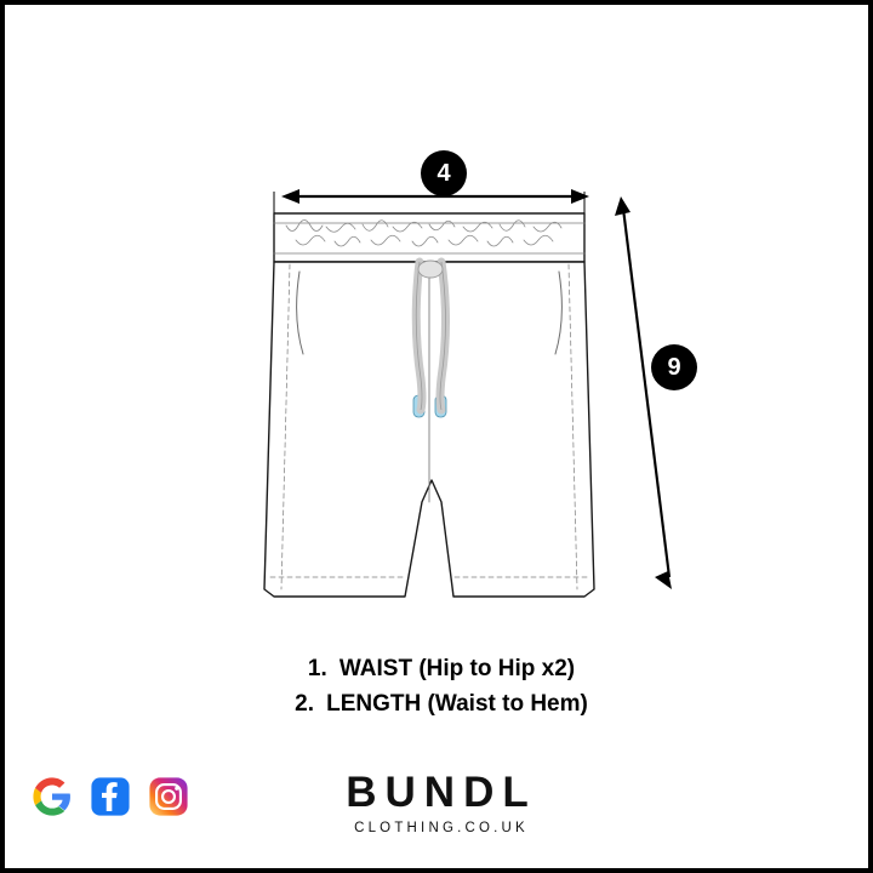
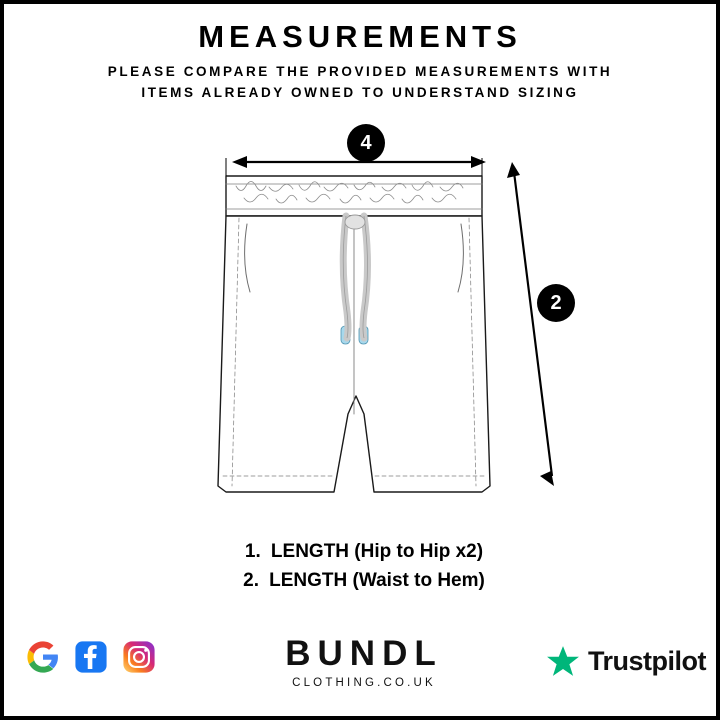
+ MEASUREMENTS
+ PLEASE COMPARE THE PROVIDED MEASUREMENTS WITH
+ ITEMS ALREADY OWNED TO UNDERSTAND SIZING
  4
- 9
+ 2
- 1. WAIST (Hip to Hip x2)
+ 1. LENGTH (Hip to Hip x2)
  2. LENGTH (Waist to Hem)
  BUNDL
  CLOTHING.CO.UK
+ Trustpilot
